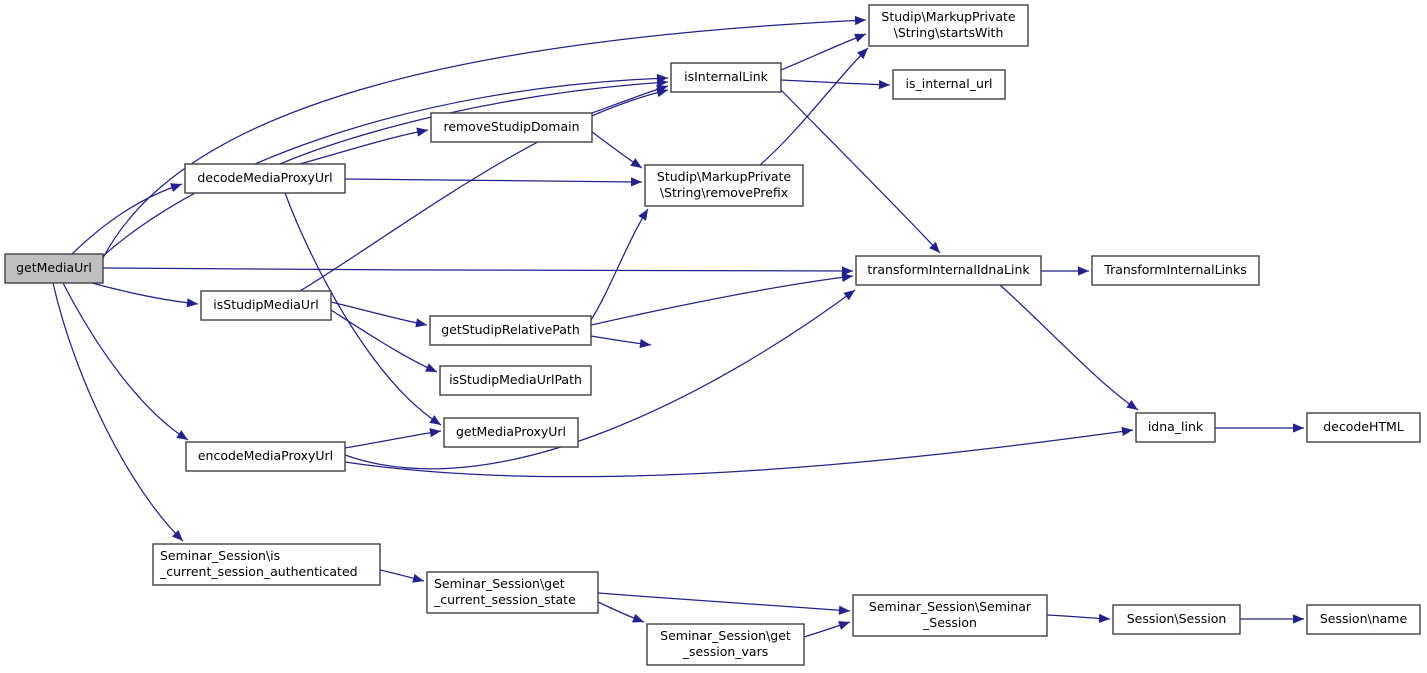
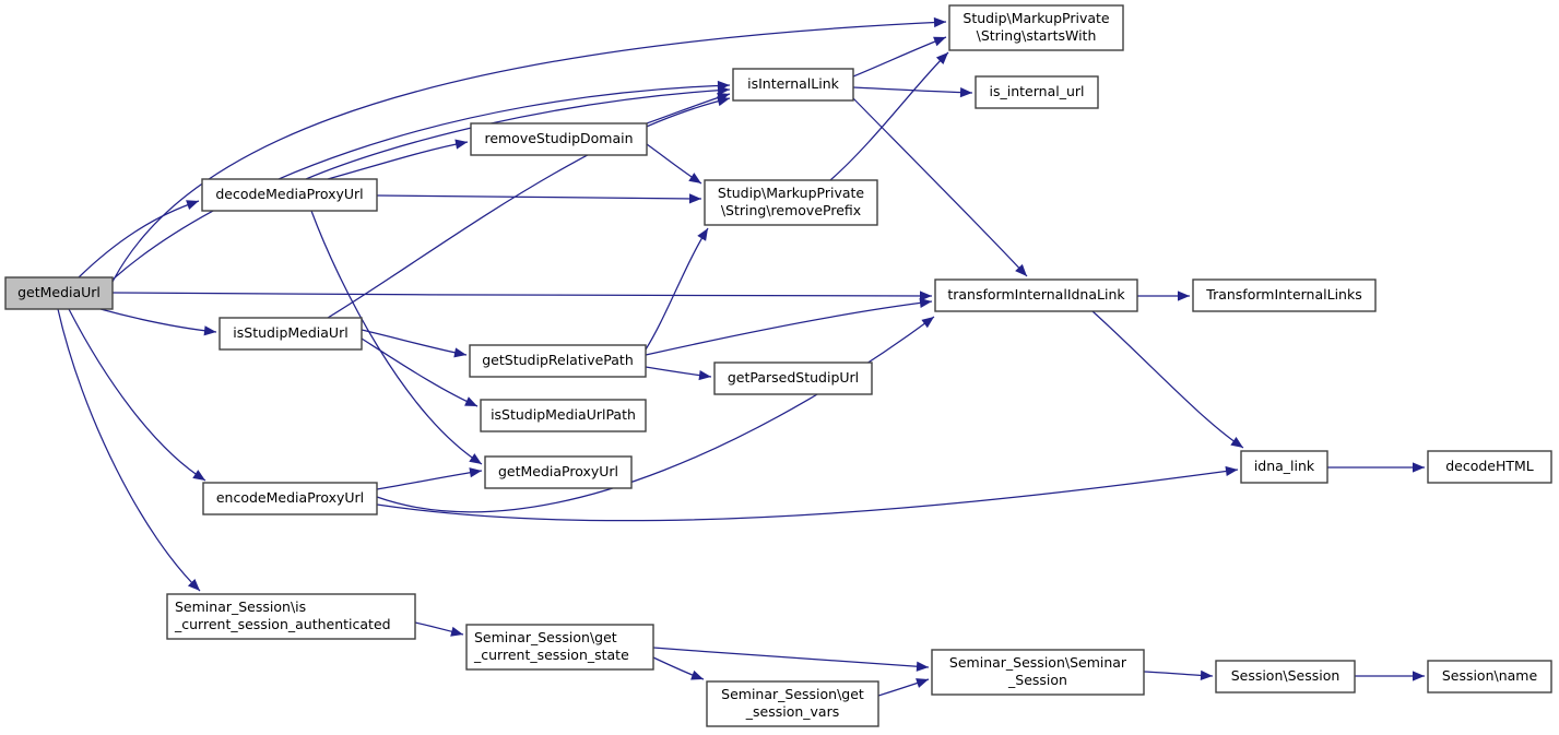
  getMediaUrl
  decodeMediaProxyUrl
  removeStudipDomain
  isInternalLink
  Studip\MarkupPrivate
  \String\startsWith
  is_internal_url
  Studip\MarkupPrivate
  \String\removePrefix
  transformInternalIdnaLink
  TransformInternalLinks
  isStudipMediaUrl
  getStudipRelativePath
+ getParsedStudipUrl
  isStudipMediaUrlPath
  getMediaProxyUrl
  encodeMediaProxyUrl
  idna_link
  decodeHTML
  Seminar_Session\is
  _current_session_authenticated
  Seminar_Session\get
  _current_session_state
  Seminar_Session\get
  _session_vars
  Seminar_Session\Seminar
  _Session
  Session\Session
  Session\name
